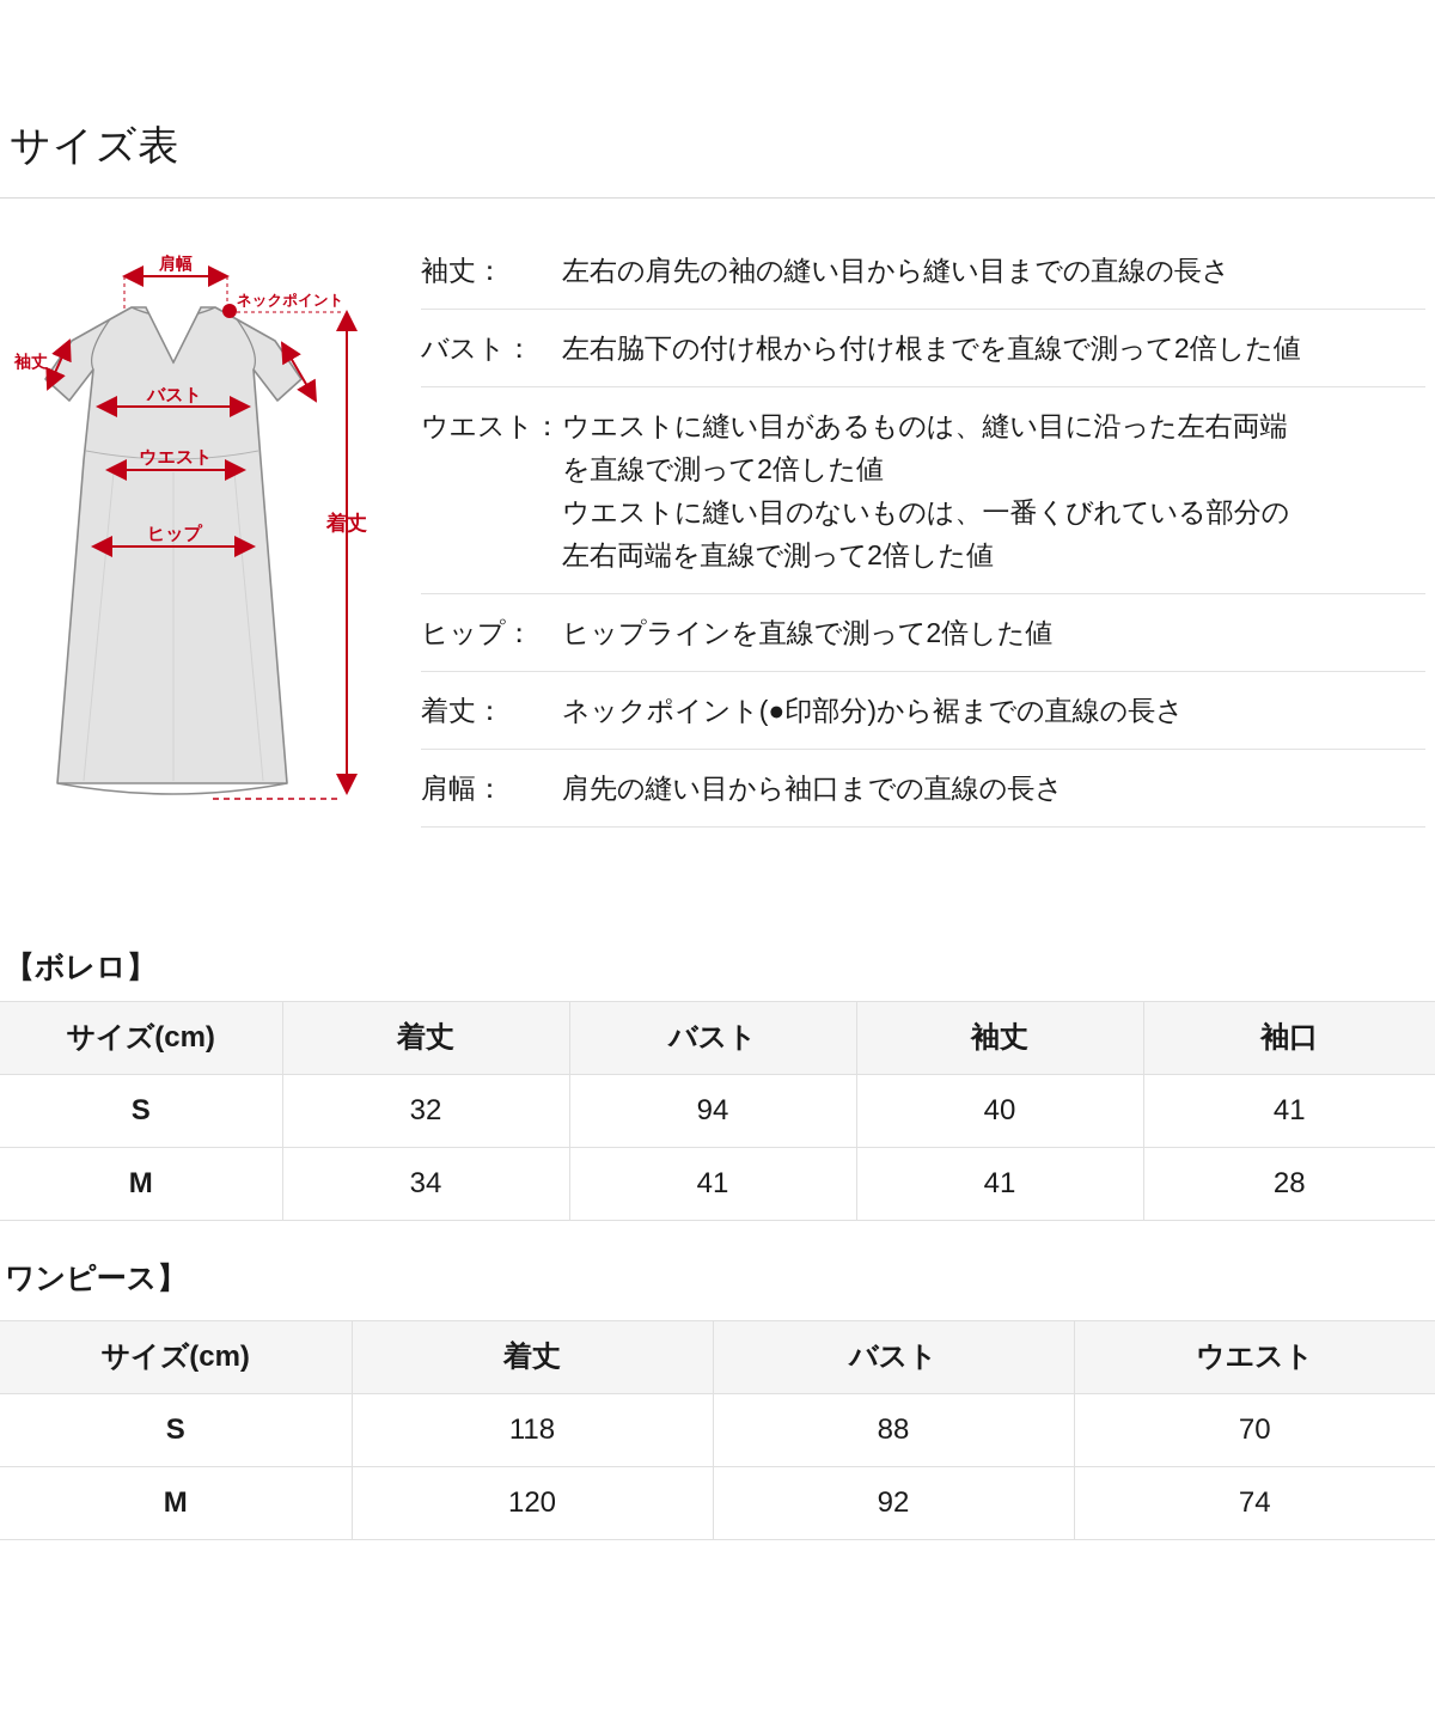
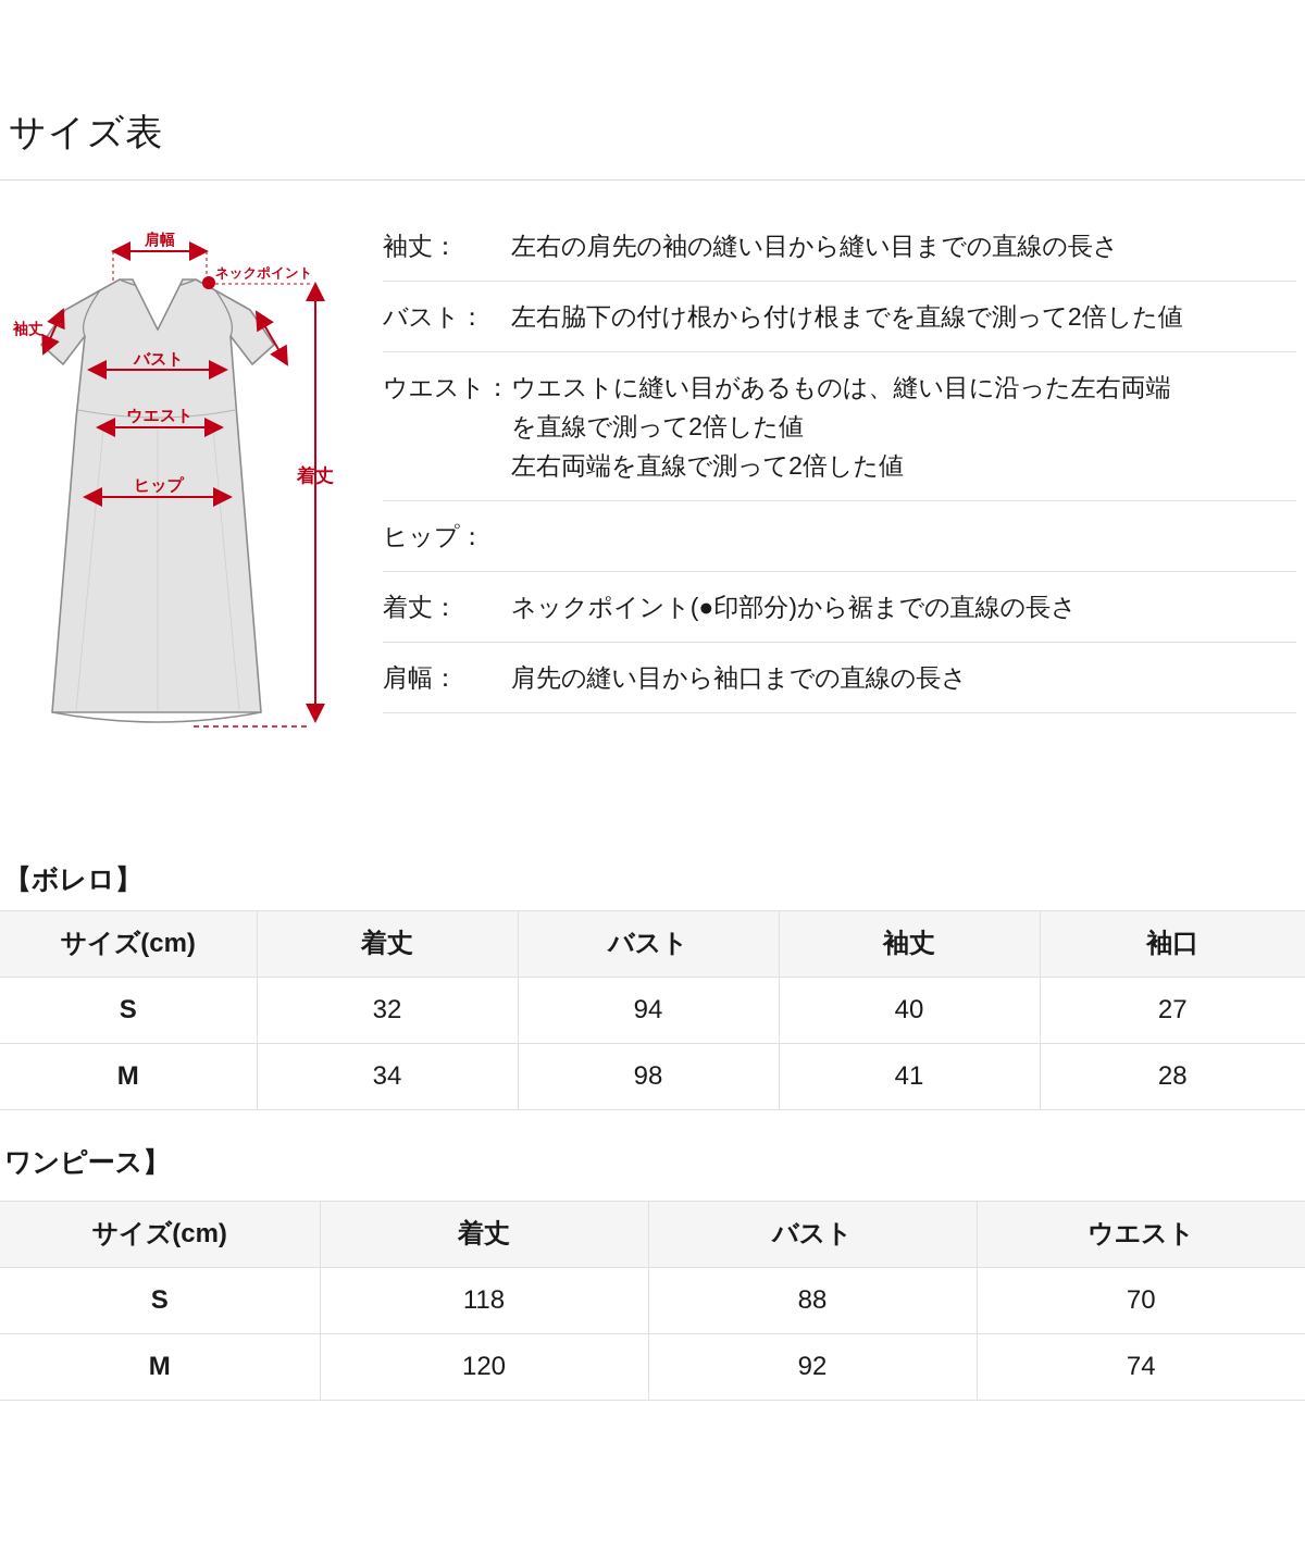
  サイズ表
  肩幅
  ネックポイント
  袖丈
  バスト
  ウエスト
  ヒップ
  着丈
  袖丈：
  左右の肩先の袖の縫い目から縫い目までの直線の長さ
  バスト：
  左右脇下の付け根から付け根までを直線で測って2倍した値
  ウエスト：
  ウエストに縫い目があるものは、縫い目に沿った左右両端
  を直線で測って2倍した値
- ウエストに縫い目のないものは、一番くびれている部分の
  左右両端を直線で測って2倍した値
  ヒップ：
- ヒップラインを直線で測って2倍した値
  着丈：
  ネックポイント(●印部分)から裾までの直線の長さ
  肩幅：
  肩先の縫い目から袖口までの直線の長さ
  【ボレロ】
  サイズ(cm)	着丈	バスト	袖丈	袖口
- S	32	94	40	41
+ S	32	94	40	27
- M	34	41	41	28
+ M	34	98	41	28
  ワンピース】
  サイズ(cm)	着丈	バスト	ウエスト
  S	118	88	70
  M	120	92	74
